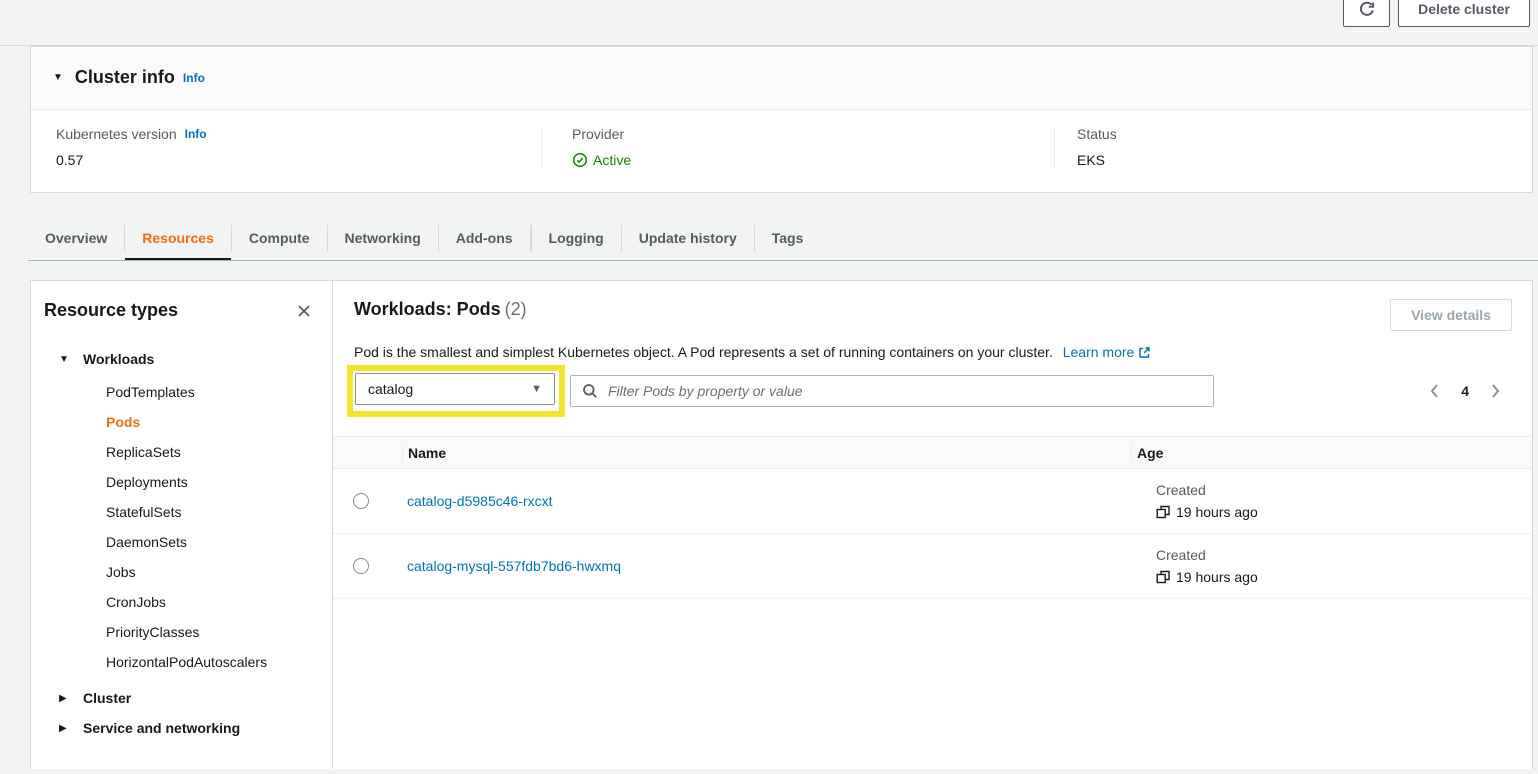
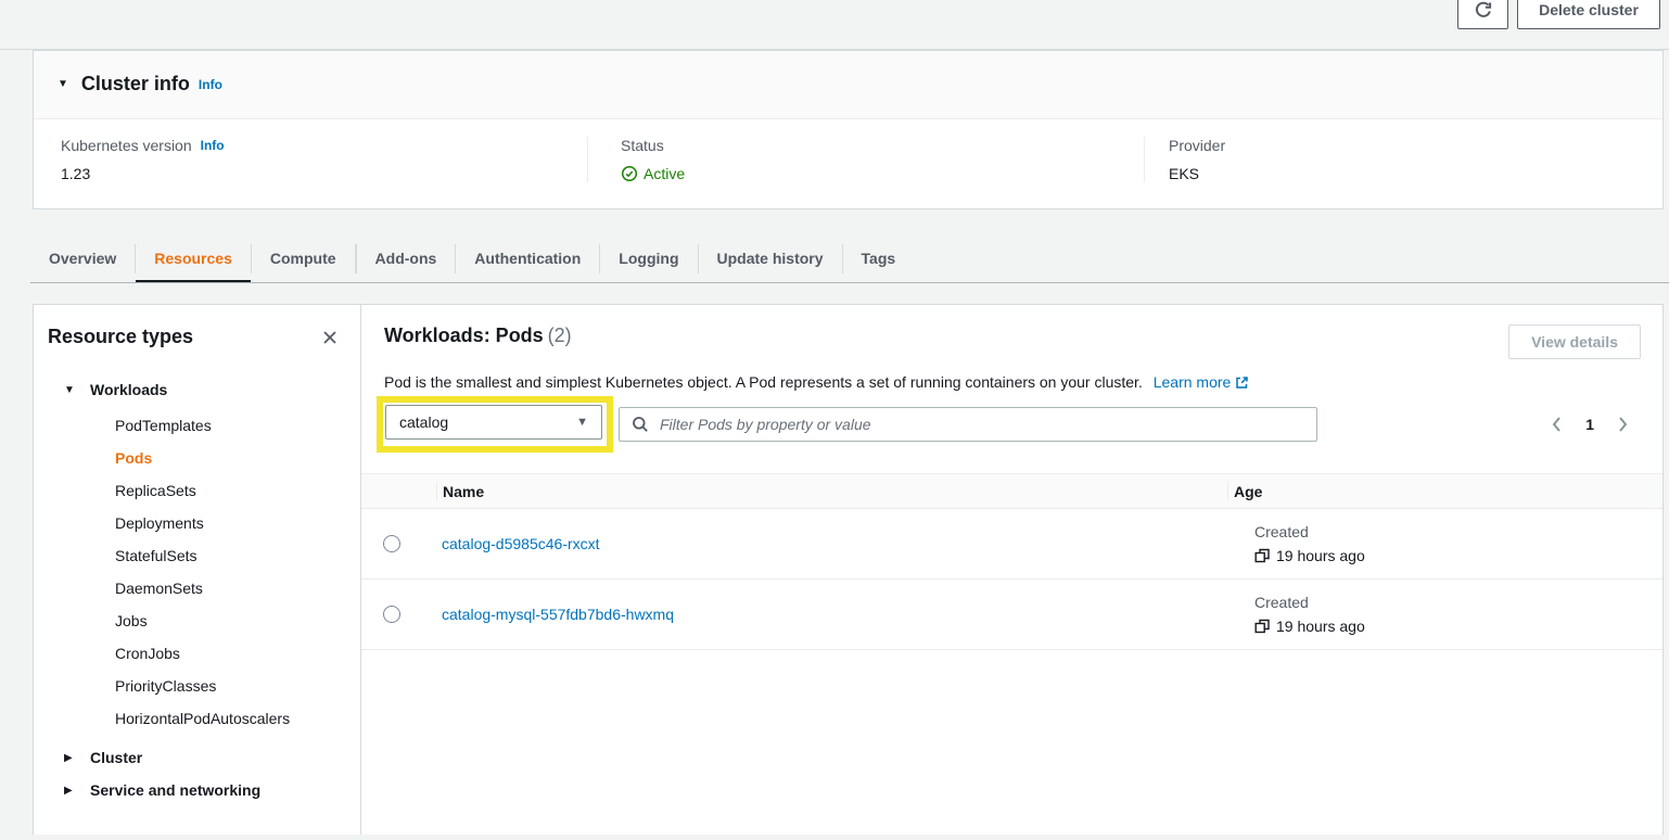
  Delete cluster
  ▼
  Cluster info
  Info
  Kubernetes version
  Info
- 0.57
+ 1.23
- Provider
+ Status
  Active
- Status
+ Provider
  EKS
  Overview
  Resources
  Compute
- Networking
  Add-ons
+ Authentication
  Logging
  Update history
  Tags
  Resource types
  ▼
  Workloads
  PodTemplates
  Pods
  ReplicaSets
  Deployments
  StatefulSets
  DaemonSets
  Jobs
  CronJobs
  PriorityClasses
  HorizontalPodAutoscalers
  ▶
  Cluster
  ▶
  Service and networking
  Workloads: Pods (2)
  View details
  Pod is the smallest and simplest Kubernetes object. A Pod represents a set of running containers on your cluster.
  Learn more
  catalog
  ▼
  Filter Pods by property or value
- 4
+ 1
  Name
  Age
  catalog-d5985c46-rxcxt
  Created
  19 hours ago
  catalog-mysql-557fdb7bd6-hwxmq
  Created
  19 hours ago
